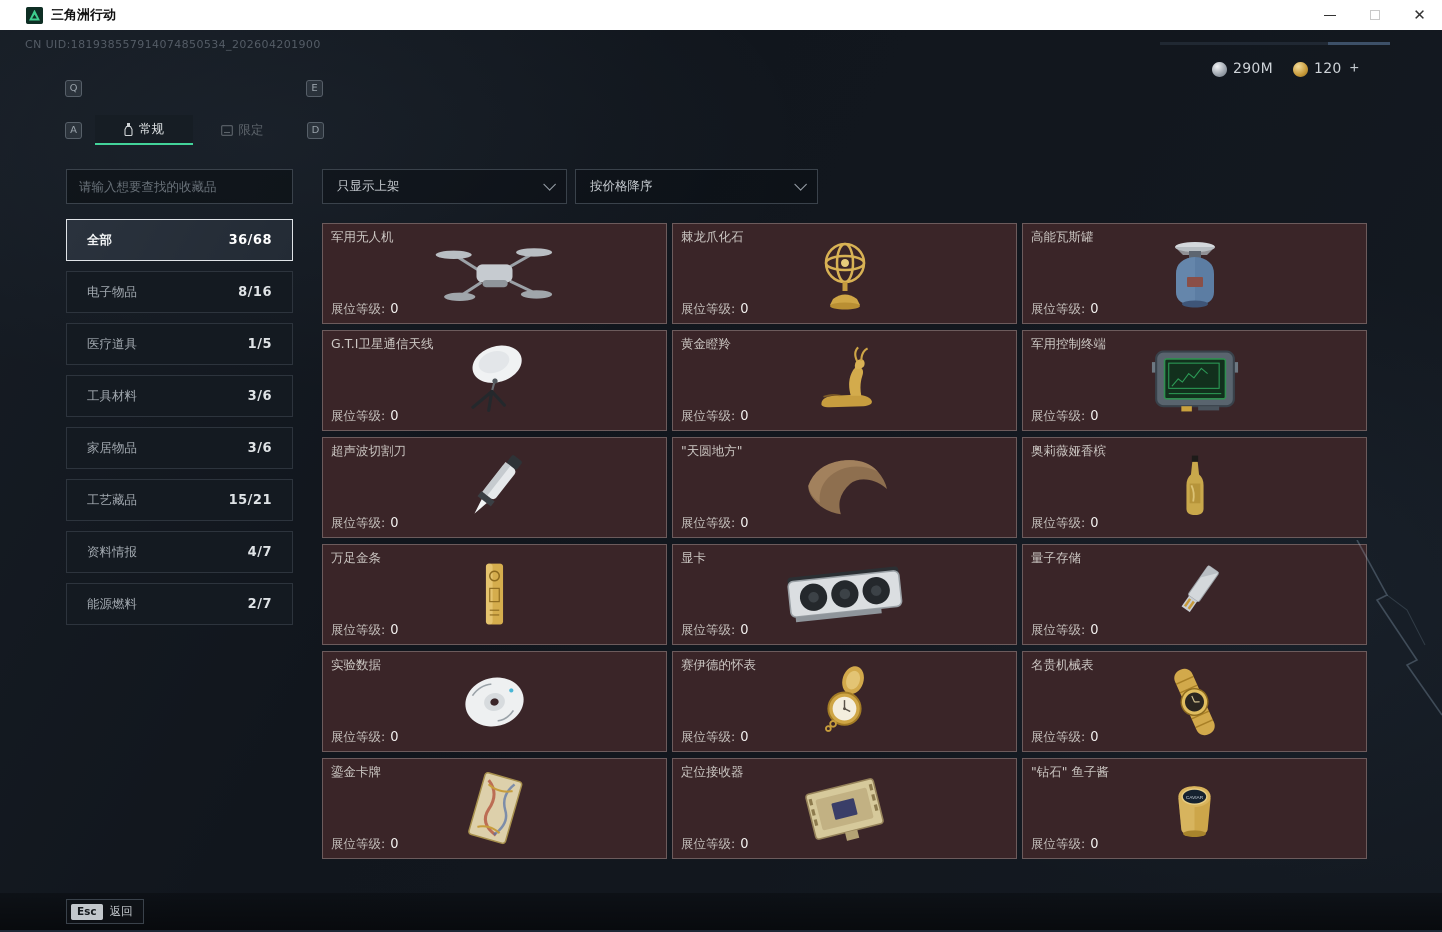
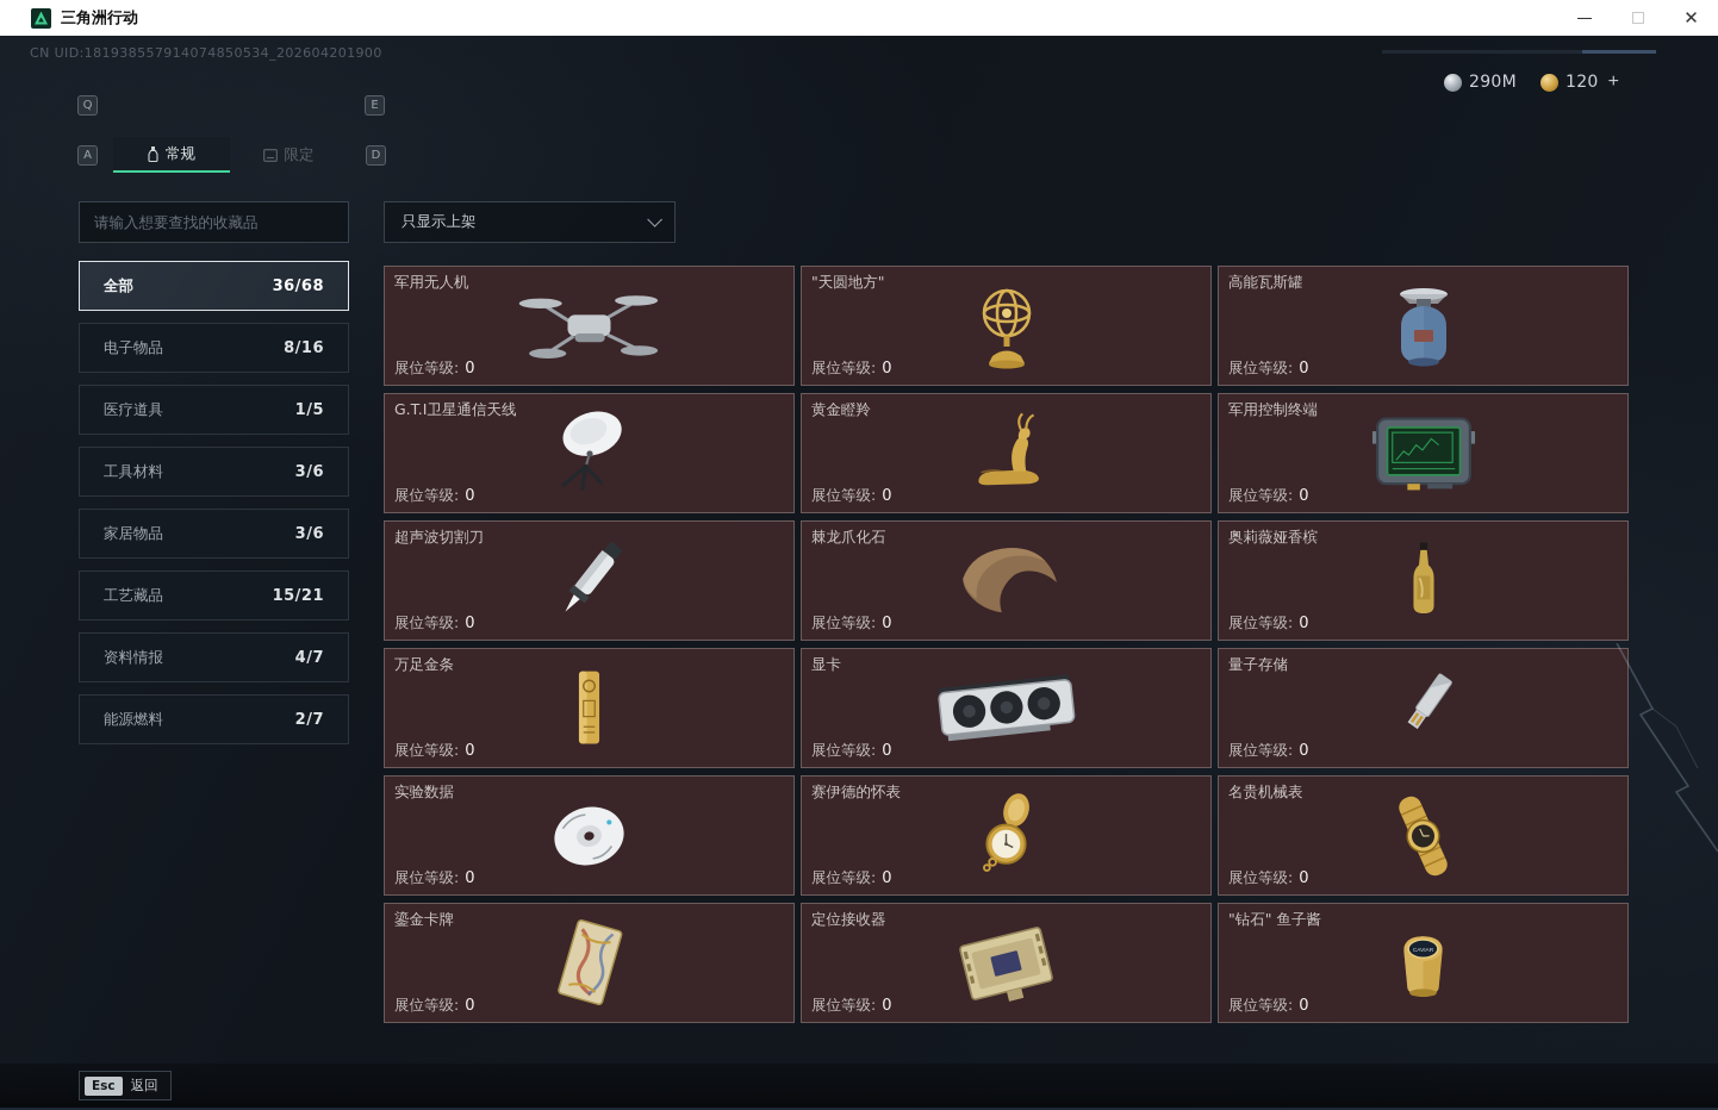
  三角洲行动
  ✕
  CN UID:181938557914074850534_202604201900
  290M
  120
  +
  Q
  E
  A
  常规
  限定
  D
  请输入想要查找的收藏品
  只显示上架
- 按价格降序
  全部
  36/68
  电子物品
  8/16
  医疗道具
  1/5
  工具材料
  3/6
  家居物品
  3/6
  工艺藏品
  15/21
  资料情报
  4/7
  能源燃料
  2/7
  军用无人机
  展位等级: 0
- 棘龙爪化石
+ "天圆地方"
  展位等级: 0
  高能瓦斯罐
  展位等级: 0
  G.T.I卫星通信天线
  展位等级: 0
  黄金瞪羚
  展位等级: 0
  军用控制终端
  展位等级: 0
  超声波切割刀
  展位等级: 0
- "天圆地方"
+ 棘龙爪化石
  展位等级: 0
  奥莉薇娅香槟
  展位等级: 0
  万足金条
  展位等级: 0
  显卡
  展位等级: 0
  量子存储
  展位等级: 0
  实验数据
  展位等级: 0
  赛伊德的怀表
  展位等级: 0
  名贵机械表
  展位等级: 0
  鎏金卡牌
  展位等级: 0
  定位接收器
  展位等级: 0
  "钻石" 鱼子酱
  展位等级: 0
  Esc
  返回
